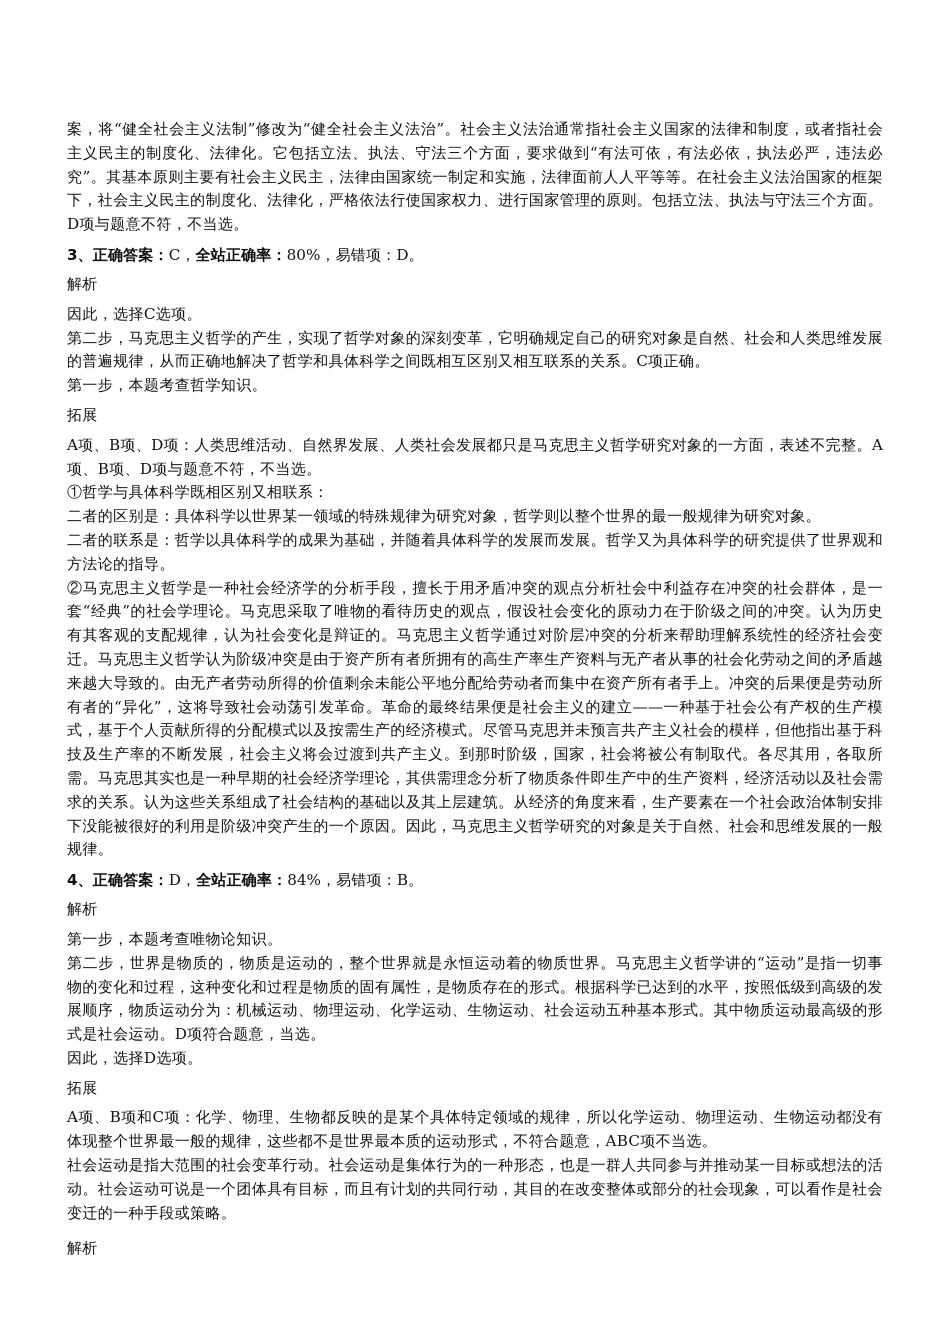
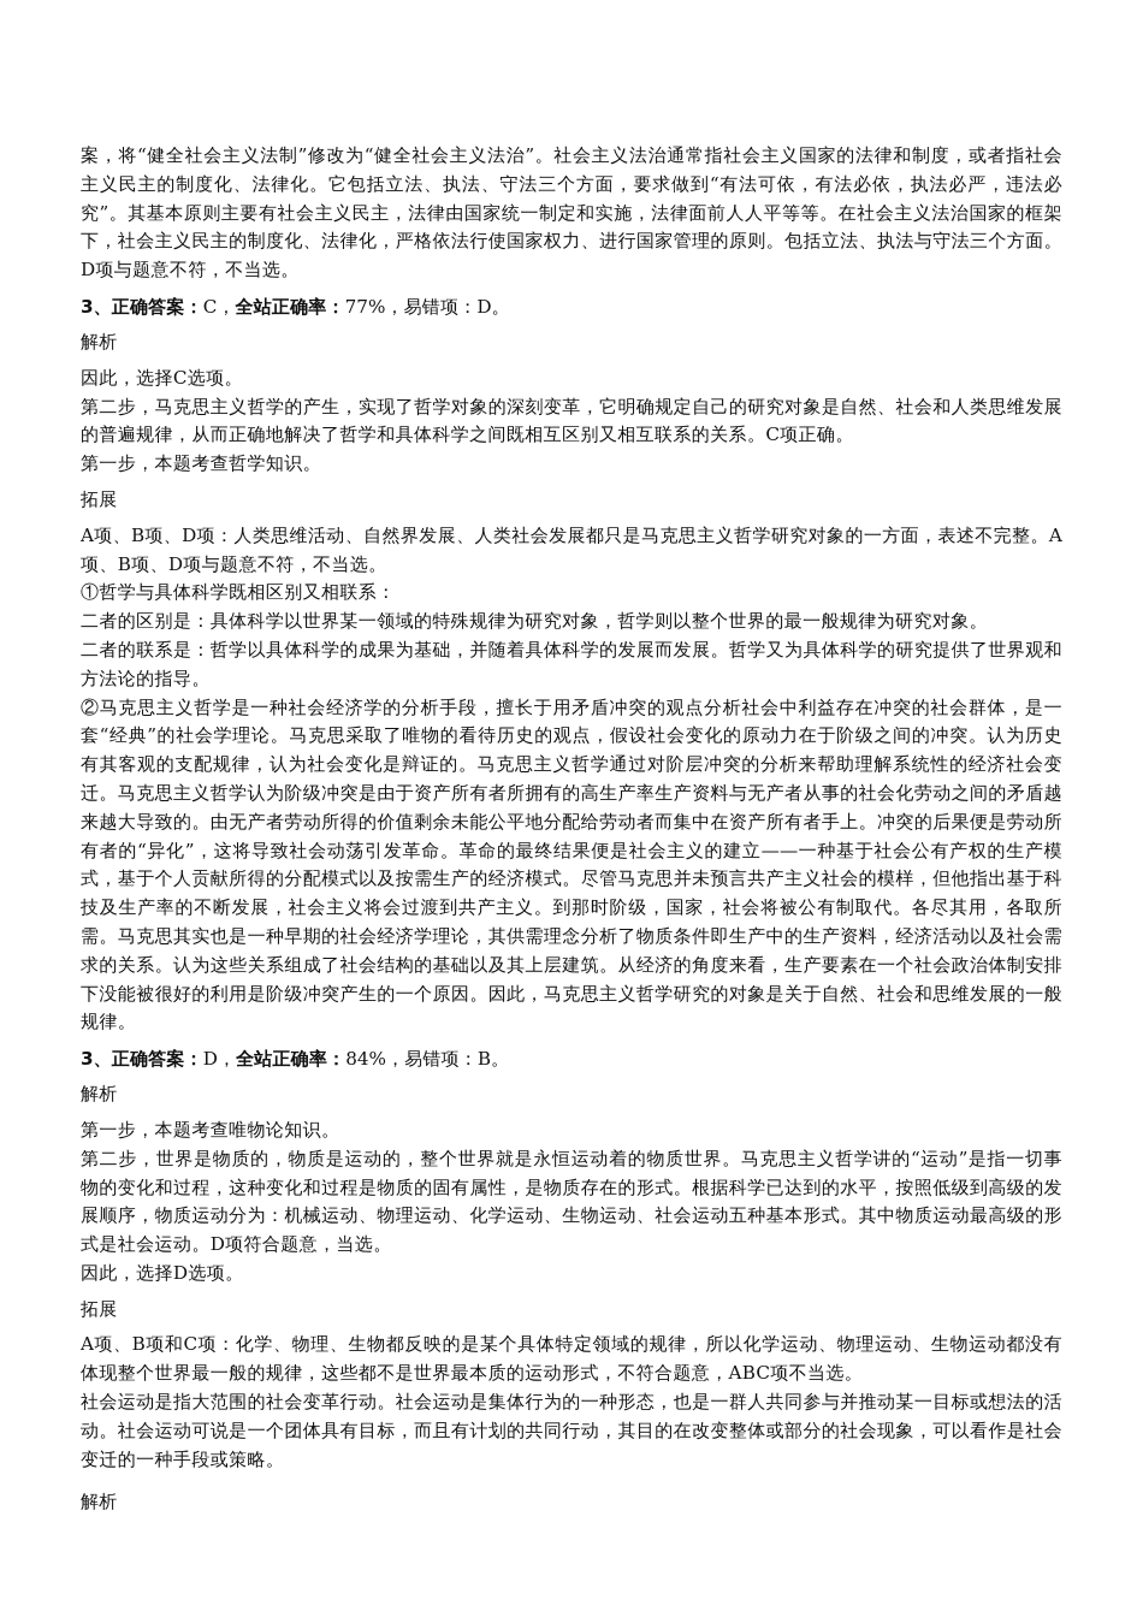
  案，将“健全社会主义法制”修改为“健全社会主义法治”。社会主义法治通常指社会主义国家的法律和制度，或者指社会主义民主的制度化、法律化。它包括立法、执法、守法三个方面，要求做到“有法可依，有法必依，执法必严，违法必究”。其基本原则主要有社会主义民主，法律由国家统一制定和实施，法律面前人人平等等。在社会主义法治国家的框架下，社会主义民主的制度化、法律化，严格依法行使国家权力、进行国家管理的原则。包括立法、执法与守法三个方面。D项与题意不符，不当选。
- 3、正确答案：C，全站正确率：80%，易错项：D。
+ 3、正确答案：C，全站正确率：77%，易错项：D。
  解析
  因此，选择C选项。
  第二步，马克思主义哲学的产生，实现了哲学对象的深刻变革，它明确规定自己的研究对象是自然、社会和人类思维发展的普遍规律，从而正确地解决了哲学和具体科学之间既相互区别又相互联系的关系。C项正确。
  第一步，本题考查哲学知识。
  拓展
  A项、B项、D项：人类思维活动、自然界发展、人类社会发展都只是马克思主义哲学研究对象的一方面，表述不完整。A项、B项、D项与题意不符，不当选。
  ①哲学与具体科学既相区别又相联系：
  二者的区别是：具体科学以世界某一领域的特殊规律为研究对象，哲学则以整个世界的最一般规律为研究对象。
  二者的联系是：哲学以具体科学的成果为基础，并随着具体科学的发展而发展。哲学又为具体科学的研究提供了世界观和方法论的指导。
  ②马克思主义哲学是一种社会经济学的分析手段，擅长于用矛盾冲突的观点分析社会中利益存在冲突的社会群体，是一套“经典”的社会学理论。马克思采取了唯物的看待历史的观点，假设社会变化的原动力在于阶级之间的冲突。认为历史有其客观的支配规律，认为社会变化是辩证的。马克思主义哲学通过对阶层冲突的分析来帮助理解系统性的经济社会变迁。马克思主义哲学认为阶级冲突是由于资产所有者所拥有的高生产率生产资料与无产者从事的社会化劳动之间的矛盾越来越大导致的。由无产者劳动所得的价值剩余未能公平地分配给劳动者而集中在资产所有者手上。冲突的后果便是劳动所有者的“异化”，这将导致社会动荡引发革命。革命的最终结果便是社会主义的建立——一种基于社会公有产权的生产模式，基于个人贡献所得的分配模式以及按需生产的经济模式。尽管马克思并未预言共产主义社会的模样，但他指出基于科技及生产率的不断发展，社会主义将会过渡到共产主义。到那时阶级，国家，社会将被公有制取代。各尽其用，各取所需。马克思其实也是一种早期的社会经济学理论，其供需理念分析了物质条件即生产中的生产资料，经济活动以及社会需求的关系。认为这些关系组成了社会结构的基础以及其上层建筑。从经济的角度来看，生产要素在一个社会政治体制安排下没能被很好的利用是阶级冲突产生的一个原因。因此，马克思主义哲学研究的对象是关于自然、社会和思维发展的一般规律。
- 4、正确答案：D，全站正确率：84%，易错项：B。
+ 3、正确答案：D，全站正确率：84%，易错项：B。
  解析
  第一步，本题考查唯物论知识。
  第二步，世界是物质的，物质是运动的，整个世界就是永恒运动着的物质世界。马克思主义哲学讲的“运动”是指一切事物的变化和过程，这种变化和过程是物质的固有属性，是物质存在的形式。根据科学已达到的水平，按照低级到高级的发展顺序，物质运动分为：机械运动、物理运动、化学运动、生物运动、社会运动五种基本形式。其中物质运动最高级的形式是社会运动。D项符合题意，当选。
  因此，选择D选项。
  拓展
  A项、B项和C项：化学、物理、生物都反映的是某个具体特定领域的规律，所以化学运动、物理运动、生物运动都没有体现整个世界最一般的规律，这些都不是世界最本质的运动形式，不符合题意，ABC项不当选。
  社会运动是指大范围的社会变革行动。社会运动是集体行为的一种形态，也是一群人共同参与并推动某一目标或想法的活动。社会运动可说是一个团体具有目标，而且有计划的共同行动，其目的在改变整体或部分的社会现象，可以看作是社会变迁的一种手段或策略。
  解析
